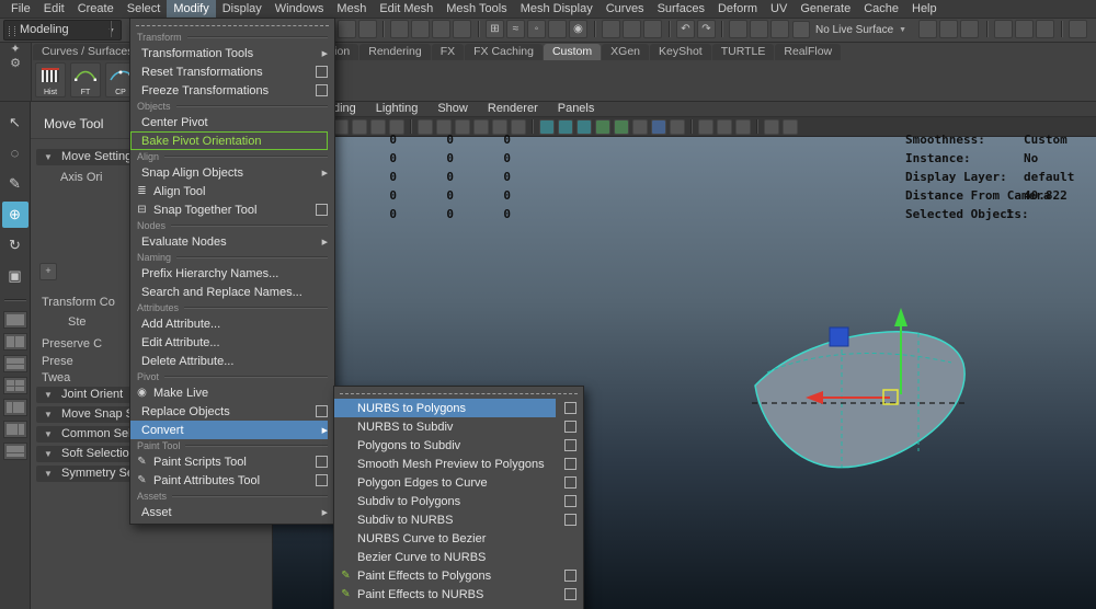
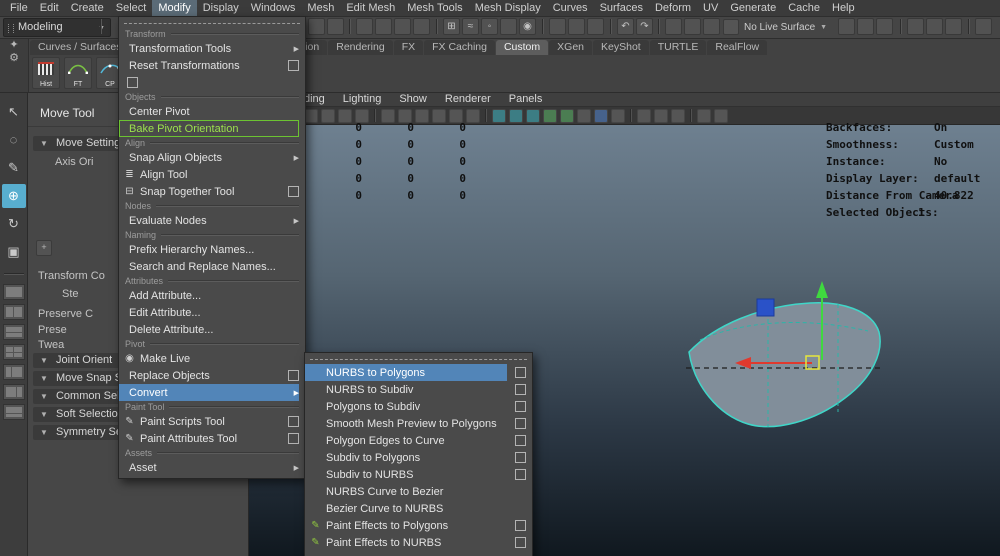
  File
  Edit
  Create
  Select
  Modify
  Display
  Windows
  Mesh
  Edit Mesh
  Mesh Tools
  Mesh Display
  Curves
  Surfaces
  Deform
  UV
  Generate
  Cache
  Help
  Modeling
  ⊞
  ≈
  ◦
  ◉
  ↶
  ↷
  No Live Surface
  ✦
  ⚙
  Curves / Surface
  Rendering
  FX
  FX Caching
  Custom
  XGen
  KeyShot
  TURTLE
  RealFlow
  ↖
  ◌
  ✎
  ⊕
  ↻
  ▣
  Move Tool
  ▼ Move Settin
  Axis Ori
  +
  Transform Co
  Ste
  Preserve C
  Prese
  Twea
  ▼ Joint Orient
  ▼ Move Snap
  ▼ Common Se
  ▼ Soft Selectio
  ▼ Symmetry S
  ding
  Lighting
  Show
  Renderer
  Panels
  0
  0
  0
  0
  0
  0
  0
  0
  0
  0
  0
  0
  0
  0
  0
+ Backfaces:
+ On
  Smoothness:
  Custom
  Instance:
  No
  Display Layer:
  default
  Distance From Camera
  40.822
  Selected Objects:
  1
  Transform
  Transformation Tools
  Reset Transformations
- Freeze Transformations
  Objects
  Center Pivot
  Bake Pivot Orientation
  Align
  Snap Align Objects
  ≣
  Align Tool
  ⊟
  Snap Together Tool
  Nodes
  Evaluate Nodes
  Naming
  Prefix Hierarchy Names...
  Search and Replace Names...
  Attributes
  Add Attribute...
  Edit Attribute...
  Delete Attribute...
  Pivot
  ◉
  Make Live
  Replace Objects
  Convert
  Paint Tool
  ✎
  Paint Scripts Tool
  ✎
  Paint Attributes Tool
  Assets
  Asset
  NURBS to Polygons
  NURBS to Subdiv
  Polygons to Subdiv
  Smooth Mesh Preview to Polygons
  Polygon Edges to Curve
  Subdiv to Polygons
  Subdiv to NURBS
  NURBS Curve to Bezier
  Bezier Curve to NURBS
  ✎
  Paint Effects to Polygons
  ✎
  Paint Effects to NURBS
